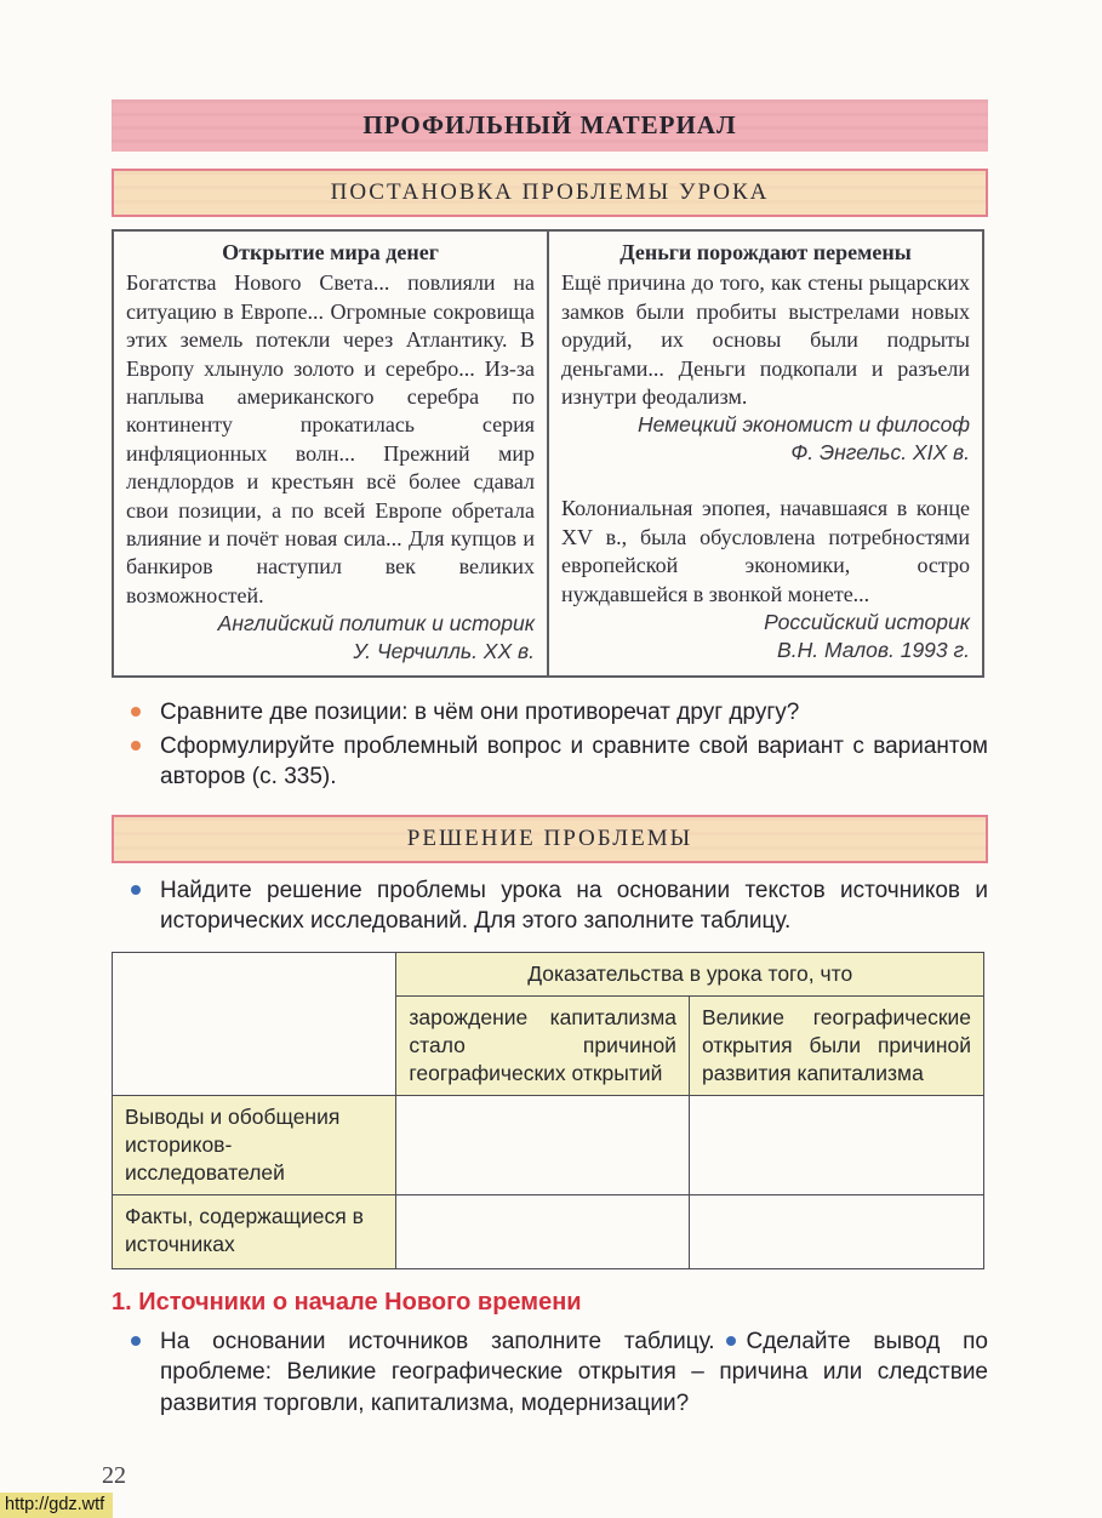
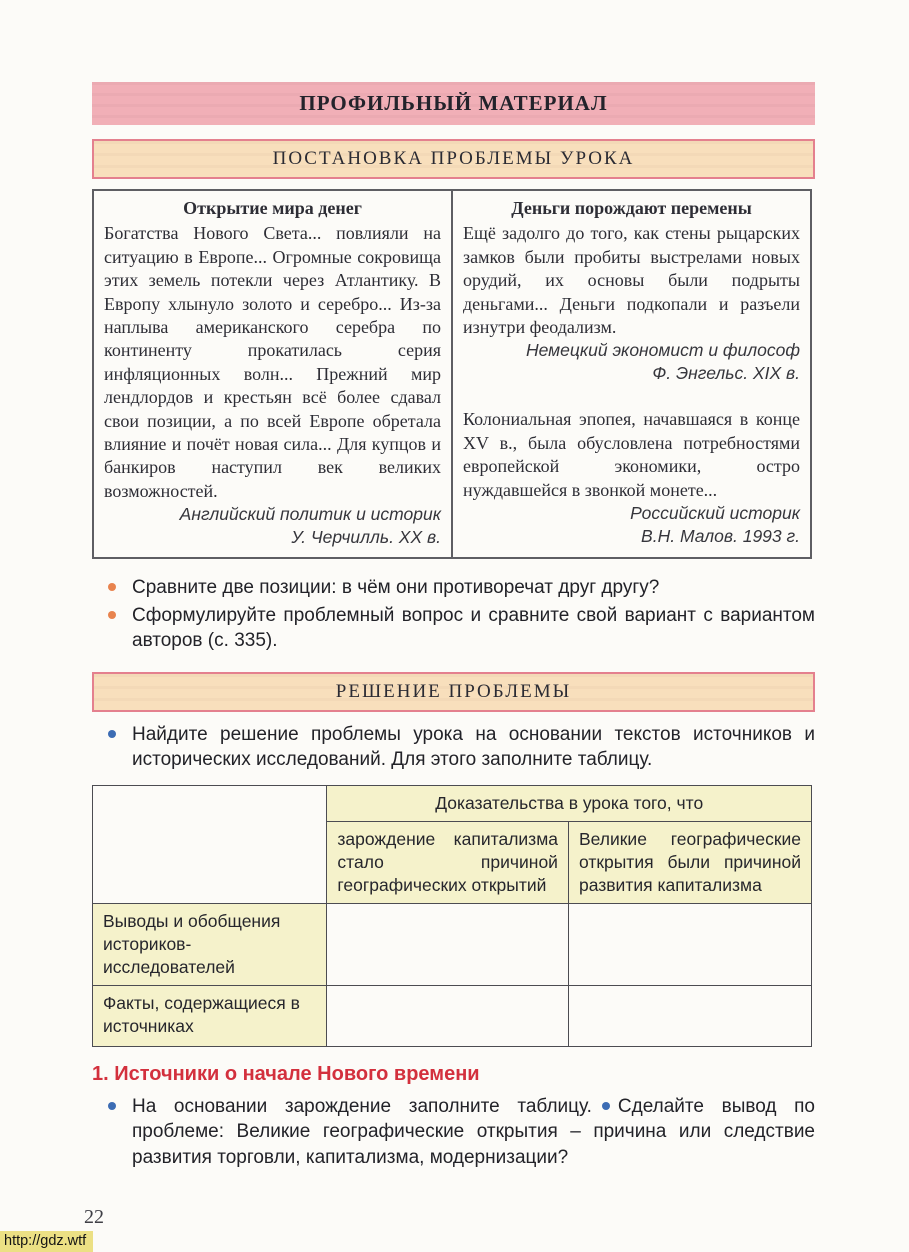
  ПРОФИЛЬНЫЙ МАТЕРИАЛ
  ПОСТАНОВКА ПРОБЛЕМЫ УРОКА
- Открытие мира денег Богатства Нового Света... повлияли на ситуацию в Европе... Огромные сокровища этих земель потекли через Атлантику. В Европу хлынуло золото и серебро... Из-за наплыва американского серебра по континенту прокатилась серия инфляционных волн... Прежний мир лендлордов и крестьян всё более сдавал свои позиции, а по всей Европе обретала влияние и почёт новая сила... Для купцов и банкиров наступил век великих возможностей. Английский политик и историк У. Черчилль. XX в.	Деньги порождают перемены Ещё причина до того, как стены рыцарских замков были пробиты выстрелами новых орудий, их основы были подрыты деньгами... Деньги подкопали и разъели изнутри феодализм. Немецкий экономист и философ Ф. Энгельс. XIX в. Колониальная эпопея, начавшаяся в конце XV в., была обусловлена потребностями европейской экономики, остро нуждавшейся в звонкой монете... Российский историк В.Н. Малов. 1993 г.
+ Открытие мира денег Богатства Нового Света... повлияли на ситуацию в Европе... Огромные сокровища этих земель потекли через Атлантику. В Европу хлынуло золото и серебро... Из-за наплыва американского серебра по континенту прокатилась серия инфляционных волн... Прежний мир лендлордов и крестьян всё более сдавал свои позиции, а по всей Европе обретала влияние и почёт новая сила... Для купцов и банкиров наступил век великих возможностей. Английский политик и историк У. Черчилль. XX в.	Деньги порождают перемены Ещё задолго до того, как стены рыцарских замков были пробиты выстрелами новых орудий, их основы были подрыты деньгами... Деньги подкопали и разъели изнутри феодализм. Немецкий экономист и философ Ф. Энгельс. XIX в. Колониальная эпопея, начавшаяся в конце XV в., была обусловлена потребностями европейской экономики, остро нуждавшейся в звонкой монете... Российский историк В.Н. Малов. 1993 г.
  Сравните две позиции: в чём они противоречат друг другу?
  Сформулируйте проблемный вопрос и сравните свой вариант с вариантом авторов (с. 335).
  РЕШЕНИЕ ПРОБЛЕМЫ
  Найдите решение проблемы урока на основании текстов источников и исторических исследований. Для этого заполните таблицу.
  	Доказательства в урока того, что
  зарождение капитализма стало причиной географических открытий	Великие географические открытия были причиной развития капитализма
  Выводы и обобщения историков-исследователей
  Факты, содержащиеся в источниках
  1. Источники о начале Нового времени
- На основании источников заполните таблицу. Сделайте вывод по проблеме: Великие географические открытия – причина или следствие развития торговли, капитализма, модернизации?
+ На основании зарождение заполните таблицу. Сделайте вывод по проблеме: Великие географические открытия – причина или следствие развития торговли, капитализма, модернизации?
  22
  http://gdz.wtf
